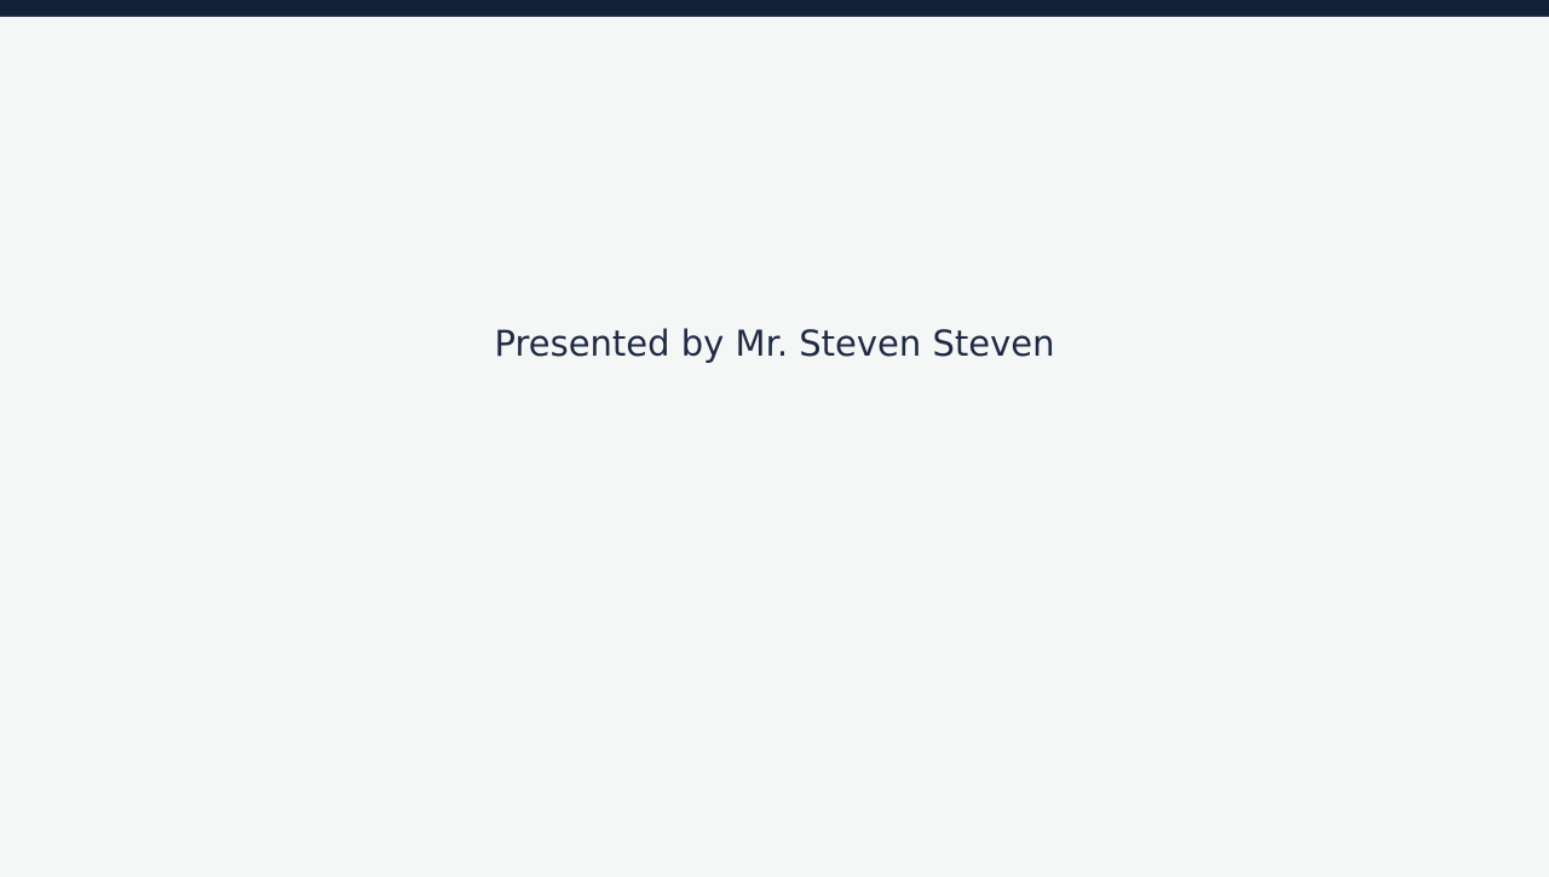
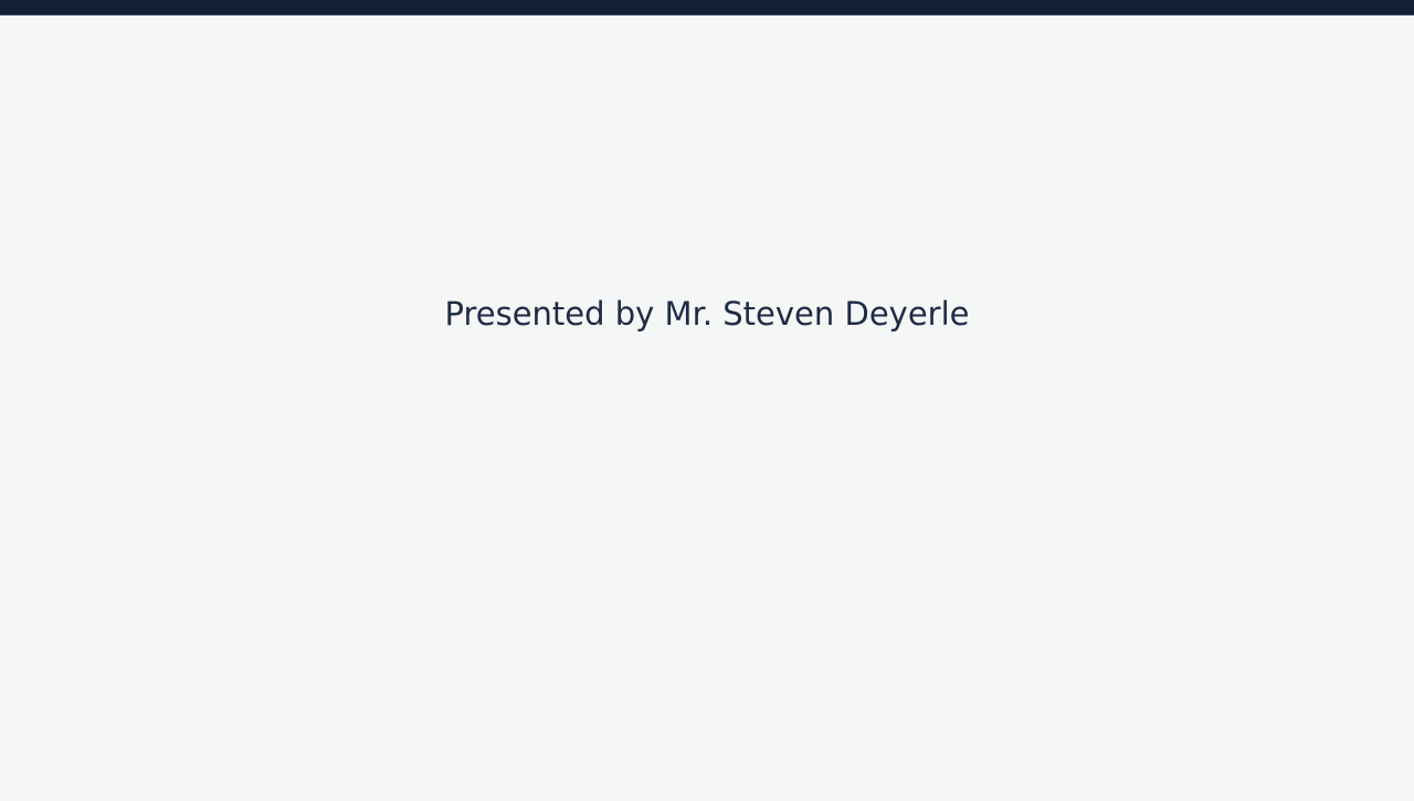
- Presented by Mr. Steven Steven
+ Presented by Mr. Steven Deyerle
